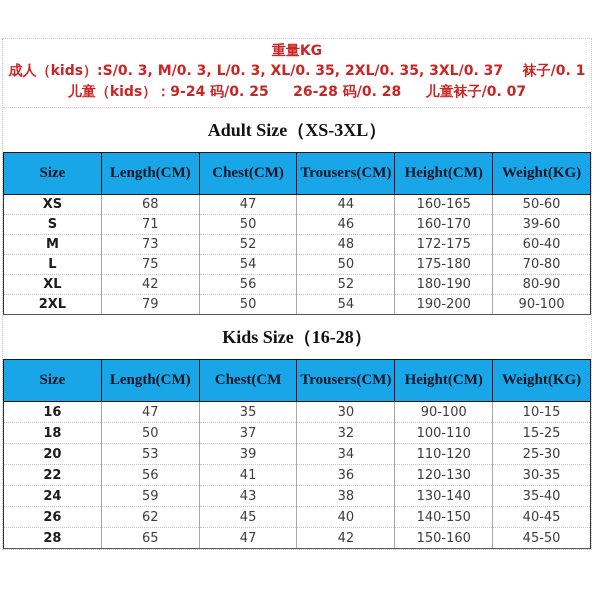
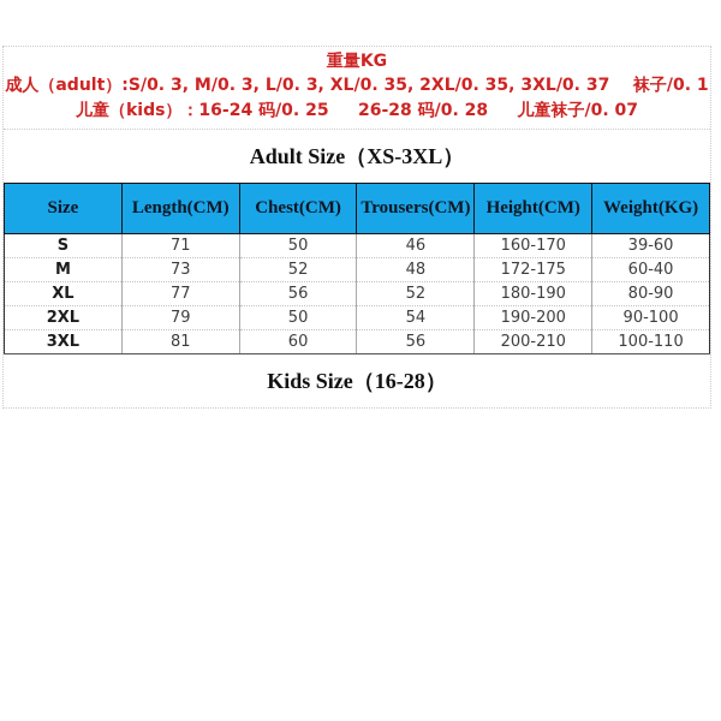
  重量KG
- 成人（kids）:S/0. 3, M/0. 3, L/0. 3, XL/0. 35, 2XL/0. 35, 3XL/0. 37 袜子/0. 1
+ 成人（adult）:S/0. 3, M/0. 3, L/0. 3, XL/0. 35, 2XL/0. 35, 3XL/0. 37 袜子/0. 1
- 儿童（kids）：9-24 码/0. 25 26-28 码/0. 28 儿童袜子/0. 07
+ 儿童（kids）：16-24 码/0. 25 26-28 码/0. 28 儿童袜子/0. 07
  Adult Size（XS-3XL）
  Size	Length(CM)	Chest(CM)	Trousers(CM)	Height(CM)	Weight(KG)
- XS	68	47	44	160-165	50-60
  S	71	50	46	160-170	39-60
  M	73	52	48	172-175	60-40
- L	75	54	50	175-180	70-80
- XL	42	56	52	180-190	80-90
+ XL	77	56	52	180-190	80-90
  2XL	79	50	54	190-200	90-100
+ 3XL	81	60	56	200-210	100-110
  Kids Size（16-28）
- Size	Length(CM)	Chest(CM	Trousers(CM)	Height(CM)	Weight(KG)
- 16	47	35	30	90-100	10-15
- 18	50	37	32	100-110	15-25
- 20	53	39	34	110-120	25-30
- 22	56	41	36	120-130	30-35
- 24	59	43	38	130-140	35-40
- 26	62	45	40	140-150	40-45
- 28	65	47	42	150-160	45-50
